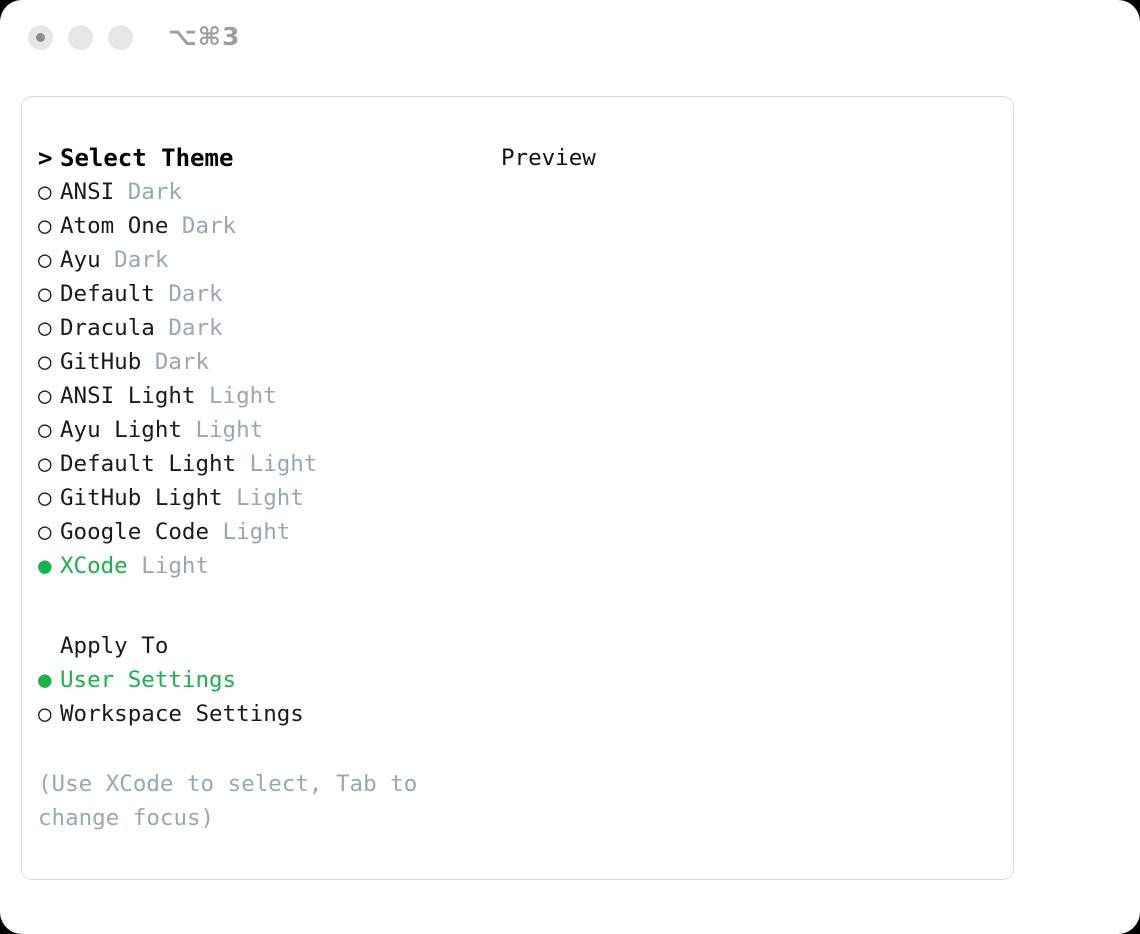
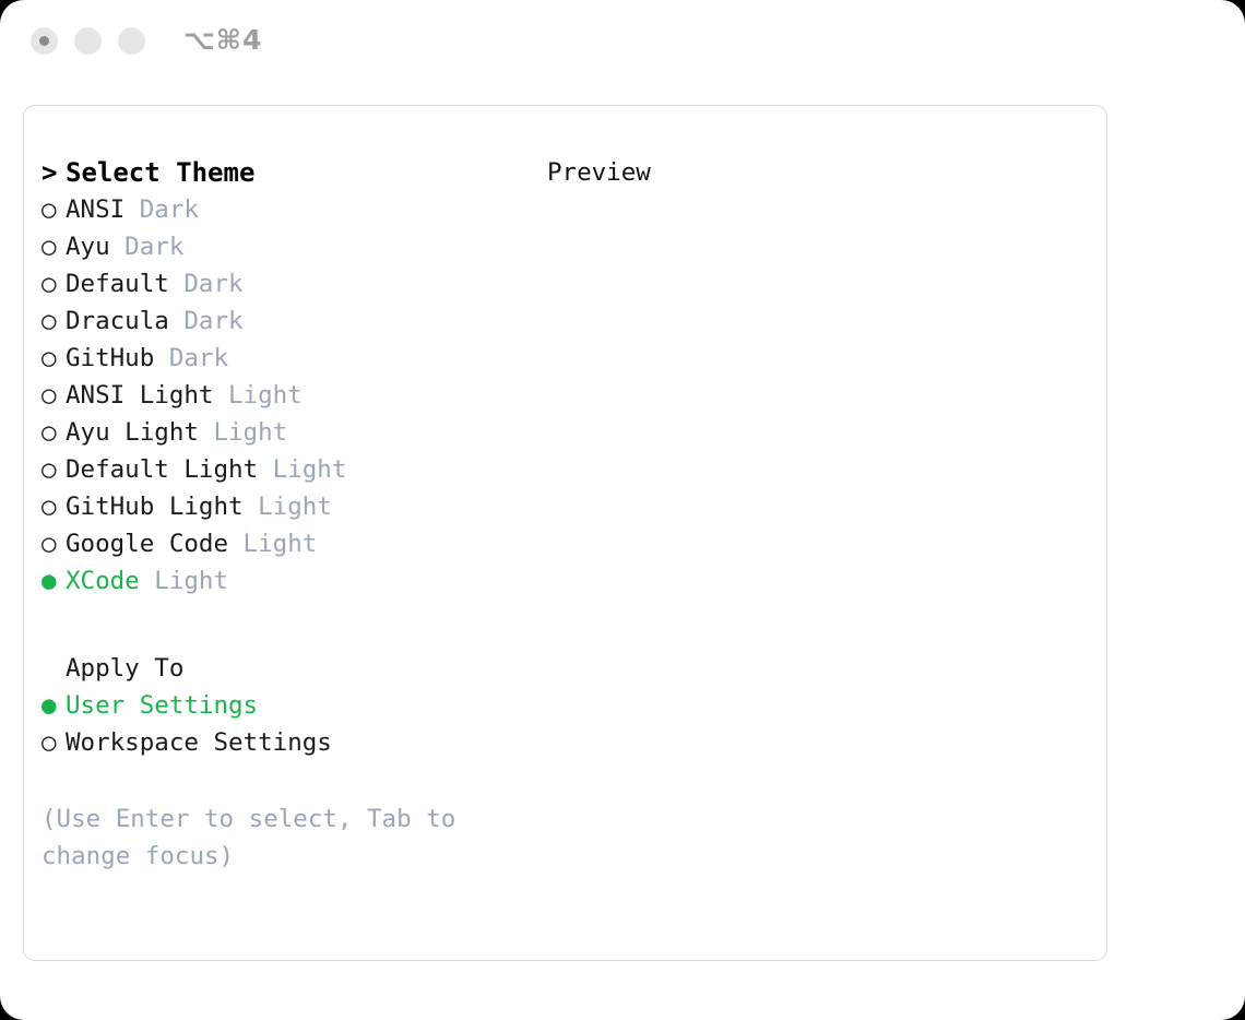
- ⌥⌘3
+ ⌥⌘4
  > Select Theme
  ○ ANSI Dark
- ○ Atom One Dark
  ○ Ayu Dark
  ○ Default Dark
  ○ Dracula Dark
  ○ GitHub Dark
  ○ ANSI Light Light
  ○ Ayu Light Light
  ○ Default Light Light
  ○ GitHub Light Light
  ○ Google Code Light
  ● XCode Light
  Apply To
  ● User Settings
  ○ Workspace Settings
- (Use XCode to select, Tab to change focus)
+ (Use Enter to select, Tab to change focus)
  Preview
